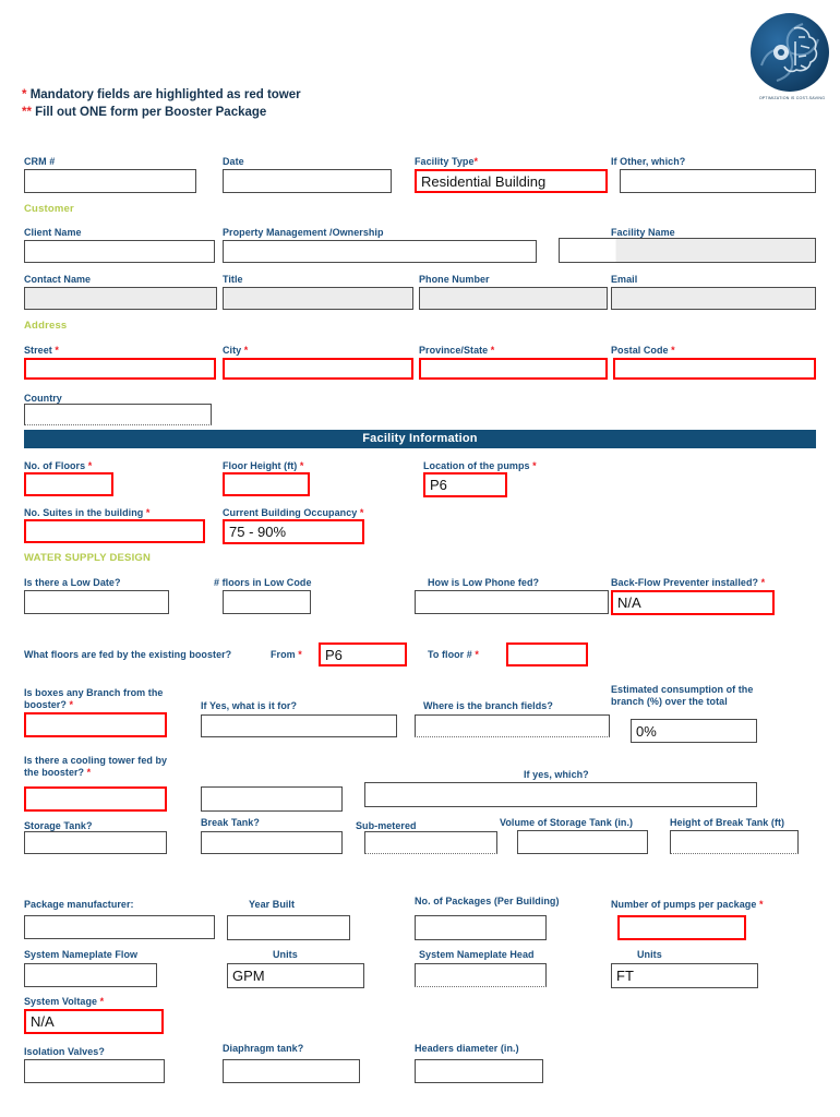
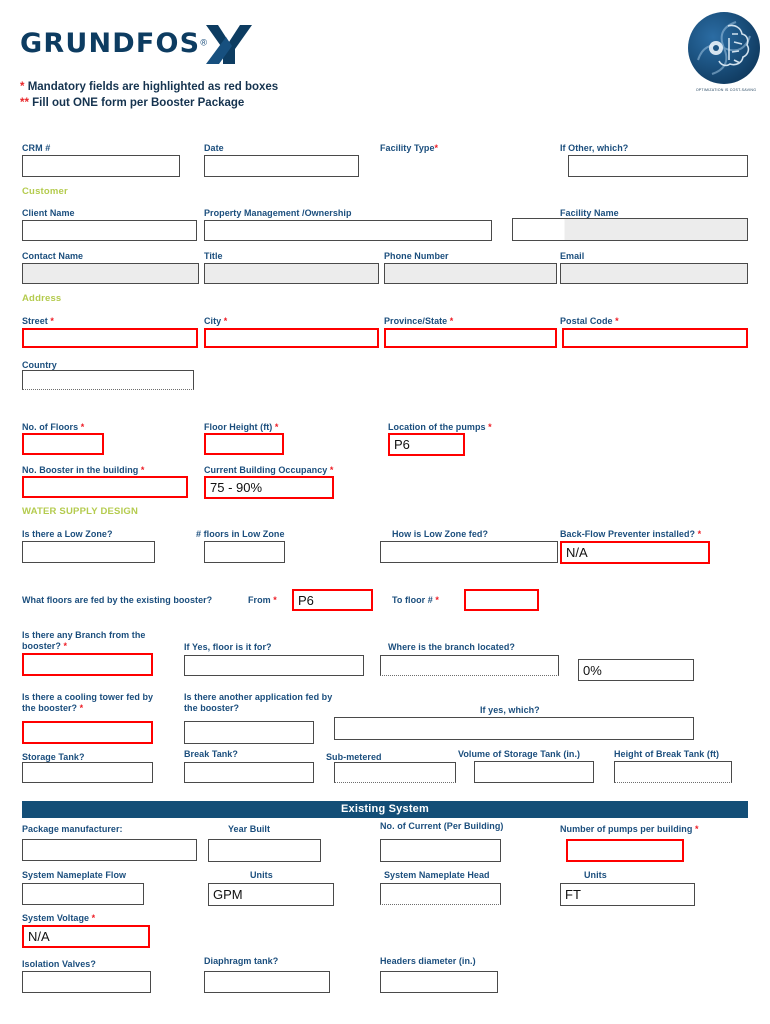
+ GRUNDFOS®
- * Mandatory fields are highlighted as red tower
+ * Mandatory fields are highlighted as red boxes
  ** Fill out ONE form per Booster Package
  CRM #
  Date
  Facility Type*
- Residential Building
  If Other, which?
  Customer
  Client Name
  Property Management /Ownership
  Facility Name
  Contact Name
  Title
  Phone Number
  Email
  Address
  Street *
  City *
  Province/State *
  Postal Code *
  Country
- Facility Information
  No. of Floors *
  Floor Height (ft) *
  Location of the pumps *
  P6
- No. Suites in the building *
+ No. Booster in the building *
  Current Building Occupancy *
  75 - 90%
  WATER SUPPLY DESIGN
- Is there a Low Date?
+ Is there a Low Zone?
- # floors in Low Code
+ # floors in Low Zone
- How is Low Phone fed?
+ How is Low Zone fed?
  Back-Flow Preventer installed? *
  N/A
  What floors are fed by the existing booster?
  From *
  P6
  To floor # *
- Is boxes any Branch from the booster? *
+ Is there any Branch from the booster? *
- If Yes, what is it for?
+ If Yes, floor is it for?
- Where is the branch fields?
+ Where is the branch located?
- Estimated consumption of the branch (%) over the total
  0%
  Is there a cooling tower fed by the booster? *
+ Is there another application fed by the booster?
  If yes, which?
  Storage Tank?
  Break Tank?
  Sub-metered
  Volume of Storage Tank (in.)
  Height of Break Tank (ft)
+ Existing System
  Package manufacturer:
  Year Built
- No. of Packages (Per Building)
+ No. of Current (Per Building)
- Number of pumps per package *
+ Number of pumps per building *
  System Nameplate Flow
  Units
  GPM
  System Nameplate Head
  Units
  FT
  System Voltage *
  N/A
  Isolation Valves?
  Diaphragm tank?
  Headers diameter (in.)
